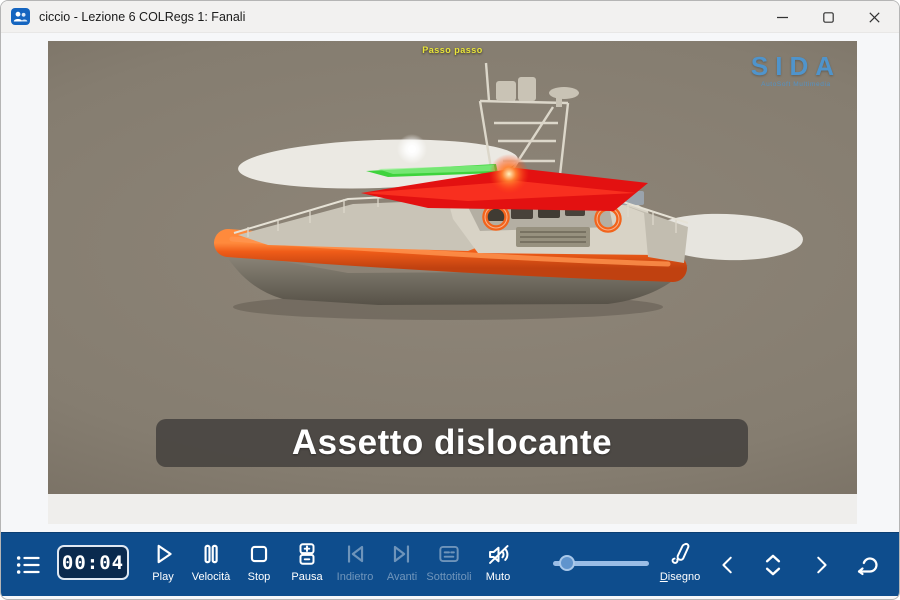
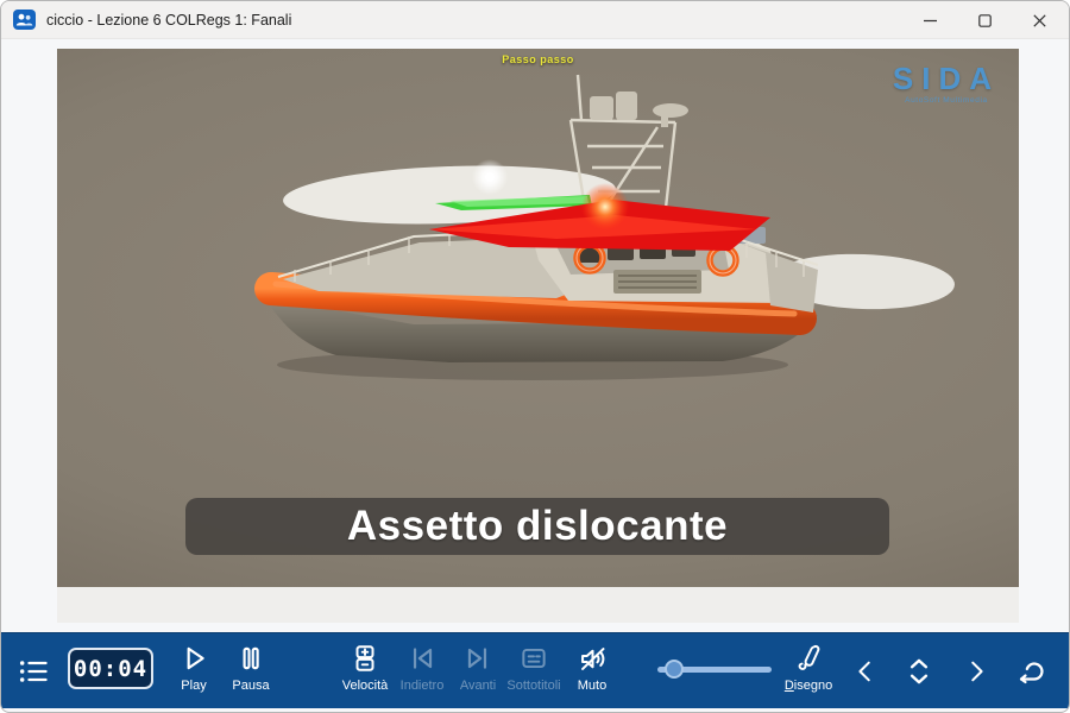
  ciccio - Lezione 6 COLRegs 1: Fanali
  Passo passo
  SIDA
  Assetto dislocante
  00:04
  Play
- Velocità
+ Pausa
- Stop
- Pausa
+ Velocità
  Indietro
  Avanti
  Sottotitoli
  Muto
  Disegno
